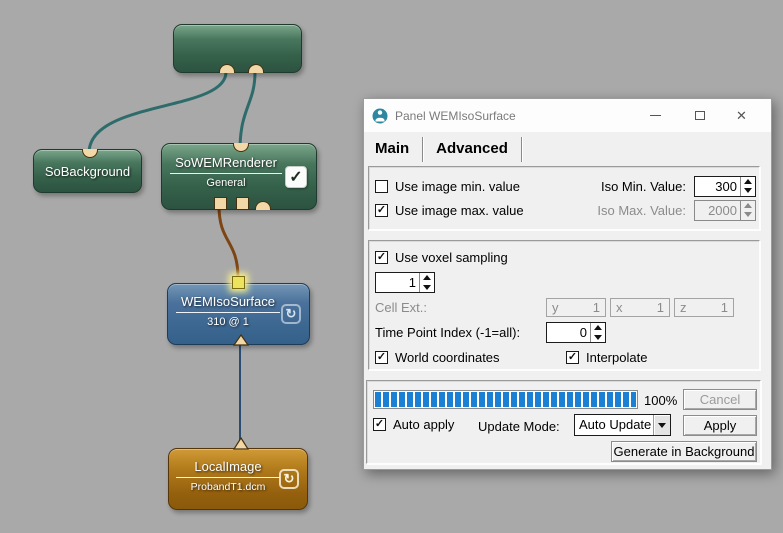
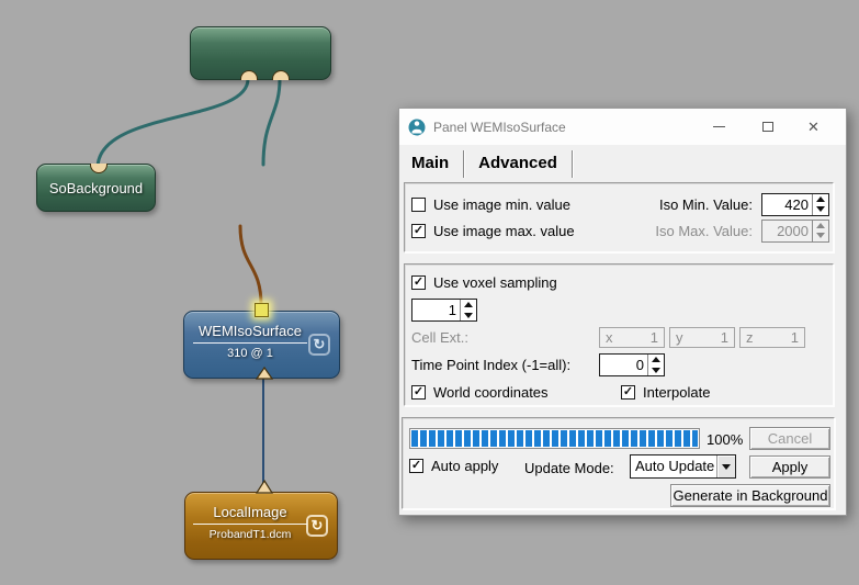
  SoBackground
- SoWEMRenderer
- General
- ✓
  WEMIsoSurface
  310 @ 1
  ↻
  LocalImage
  ProbandT1.dcm
  ↻
  Panel WEMIsoSurface
  ✕
  Main
  Advanced
  Use image min. value
  Iso Min. Value:
- 300
+ 420
  Use image max. value
  Iso Max. Value:
  2000
  Use voxel sampling
  1
  Cell Ext.:
- y
+ x
  1
- x
+ y
  1
  z
  1
  Time Point Index (-1=all):
  0
  World coordinates
  Interpolate
  100%
  Cancel
  Auto apply
  Update Mode:
  Auto Update
  Apply
  Generate in Background
